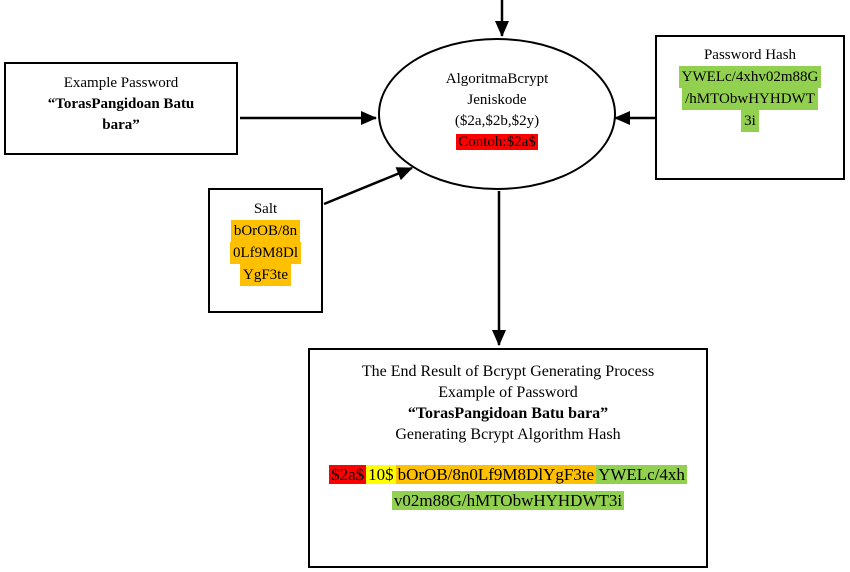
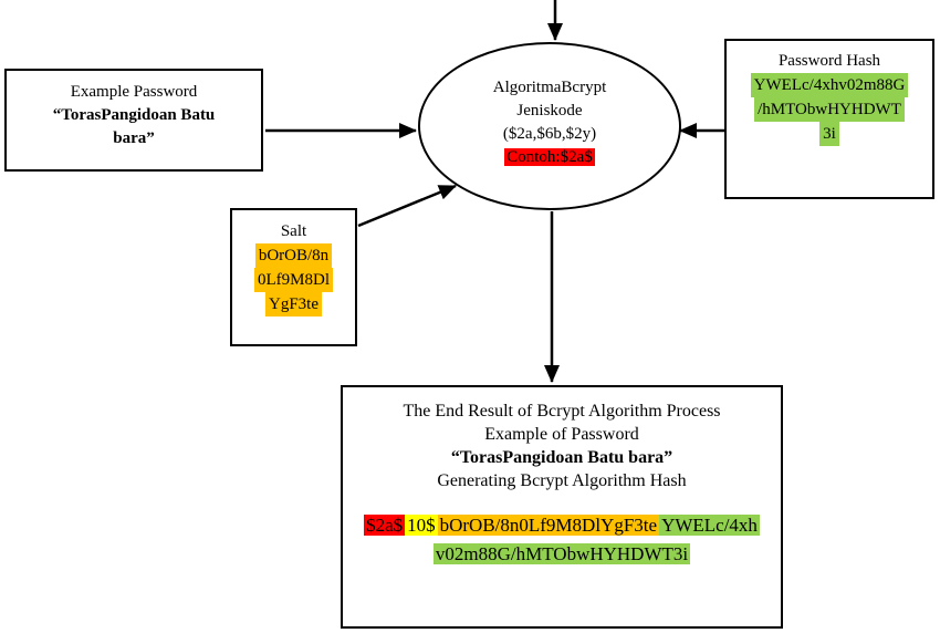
  Example Password
  “TorasPangidoan Batu
  bara”
  AlgoritmaBcrypt
  Jeniskode
- ($2a,$2b,$2y)
+ ($2a,$6b,$2y)
  Contoh:$2a$
  Password Hash
  YWELc/4xhv02m88G
  /hMTObwHYHDWT
  3i
  Salt
  bOrOB/8n
  0Lf9M8Dl
  YgF3te
- The End Result of Bcrypt Generating Process
+ The End Result of Bcrypt Algorithm Process
  Example of Password
  “TorasPangidoan Batu bara”
  Generating Bcrypt Algorithm Hash
  $2a$ 10$ bOrOB/8n0Lf9M8DlYgF3te YWELc/4xh
  v02m88G/hMTObwHYHDWT3i
